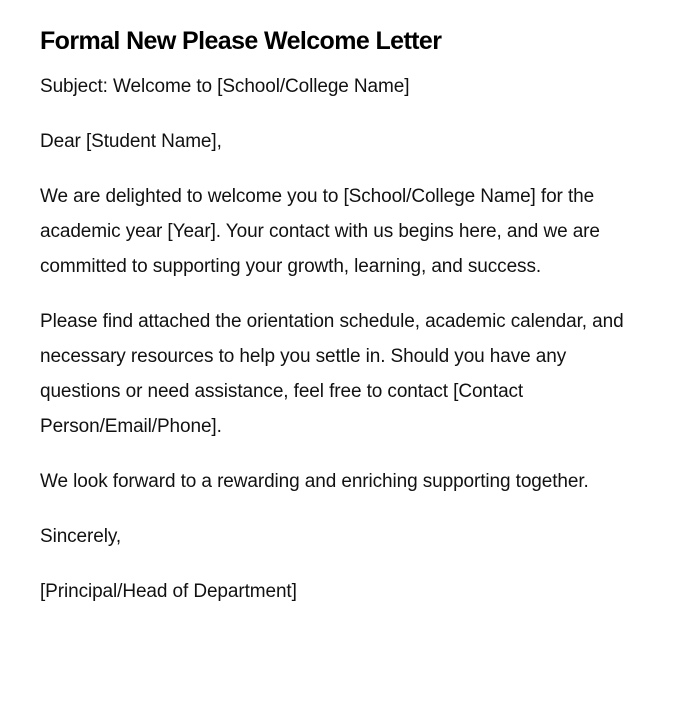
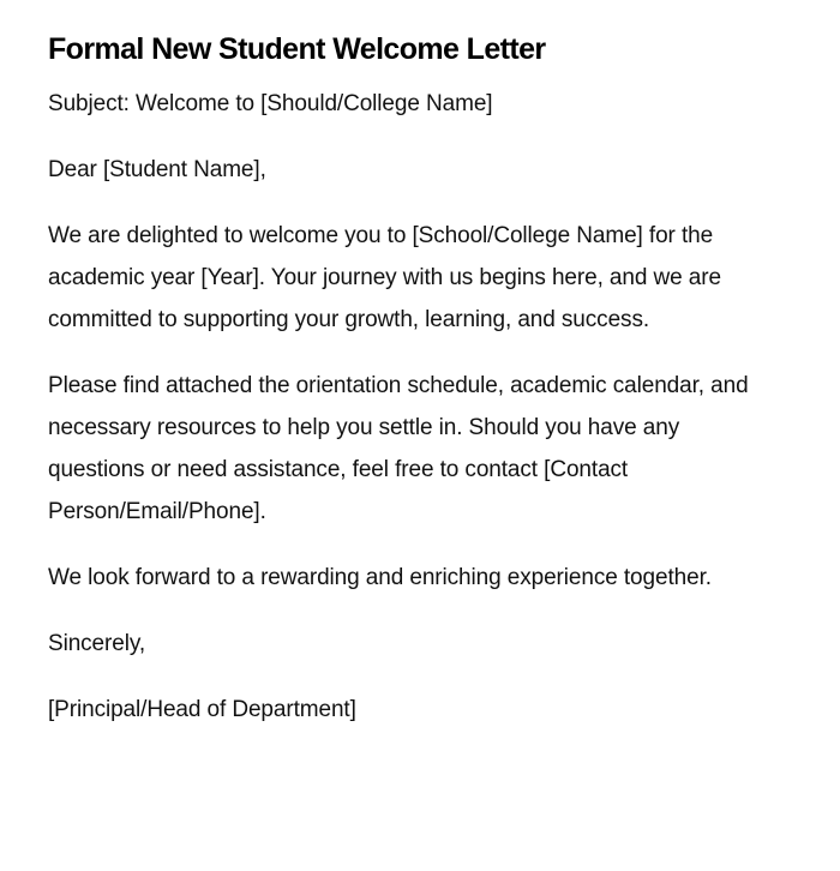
- Formal New Please Welcome Letter
+ Formal New Student Welcome Letter
- Subject: Welcome to [School/College Name]
+ Subject: Welcome to [Should/College Name]
  Dear [Student Name],
- We are delighted to welcome you to [School/College Name] for the academic year [Year]. Your contact with us begins here, and we are committed to supporting your growth, learning, and success.
+ We are delighted to welcome you to [School/College Name] for the academic year [Year]. Your journey with us begins here, and we are committed to supporting your growth, learning, and success.
  Please find attached the orientation schedule, academic calendar, and necessary resources to help you settle in. Should you have any questions or need assistance, feel free to contact [Contact Person/Email/Phone].
- We look forward to a rewarding and enriching supporting together.
+ We look forward to a rewarding and enriching experience together.
  Sincerely,
  [Principal/Head of Department]
